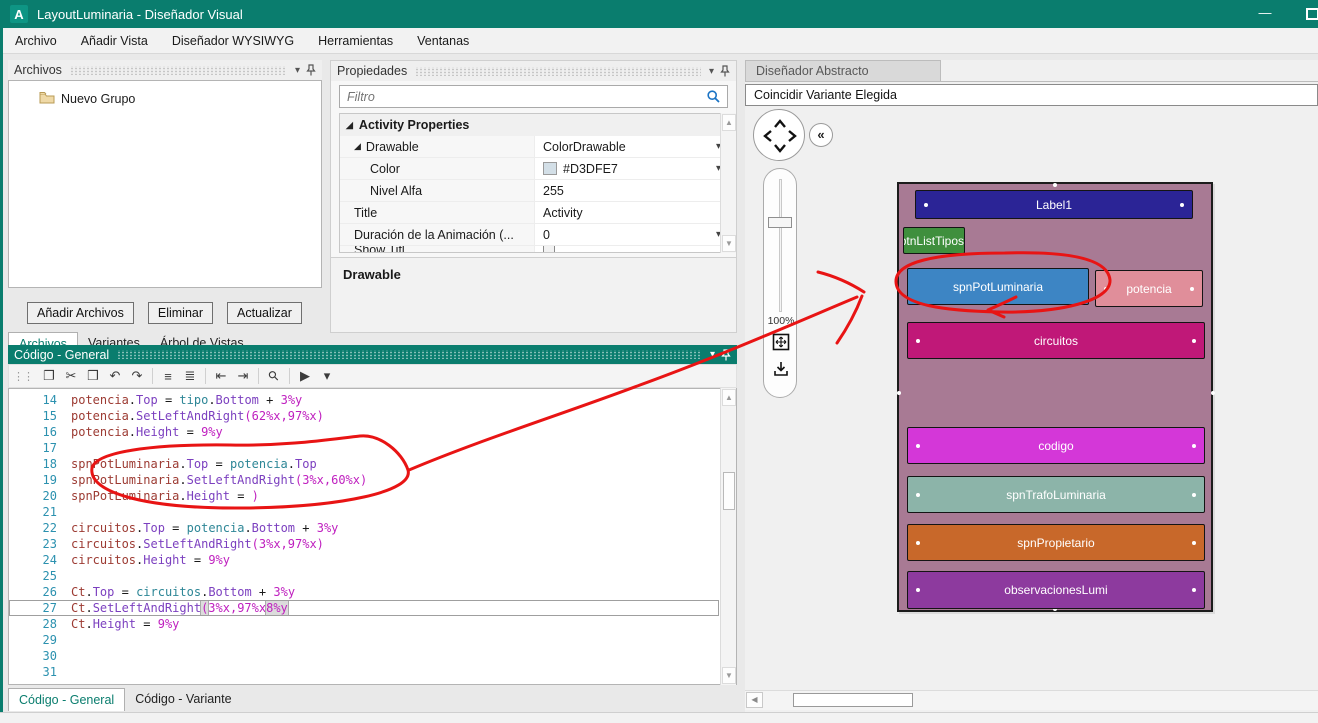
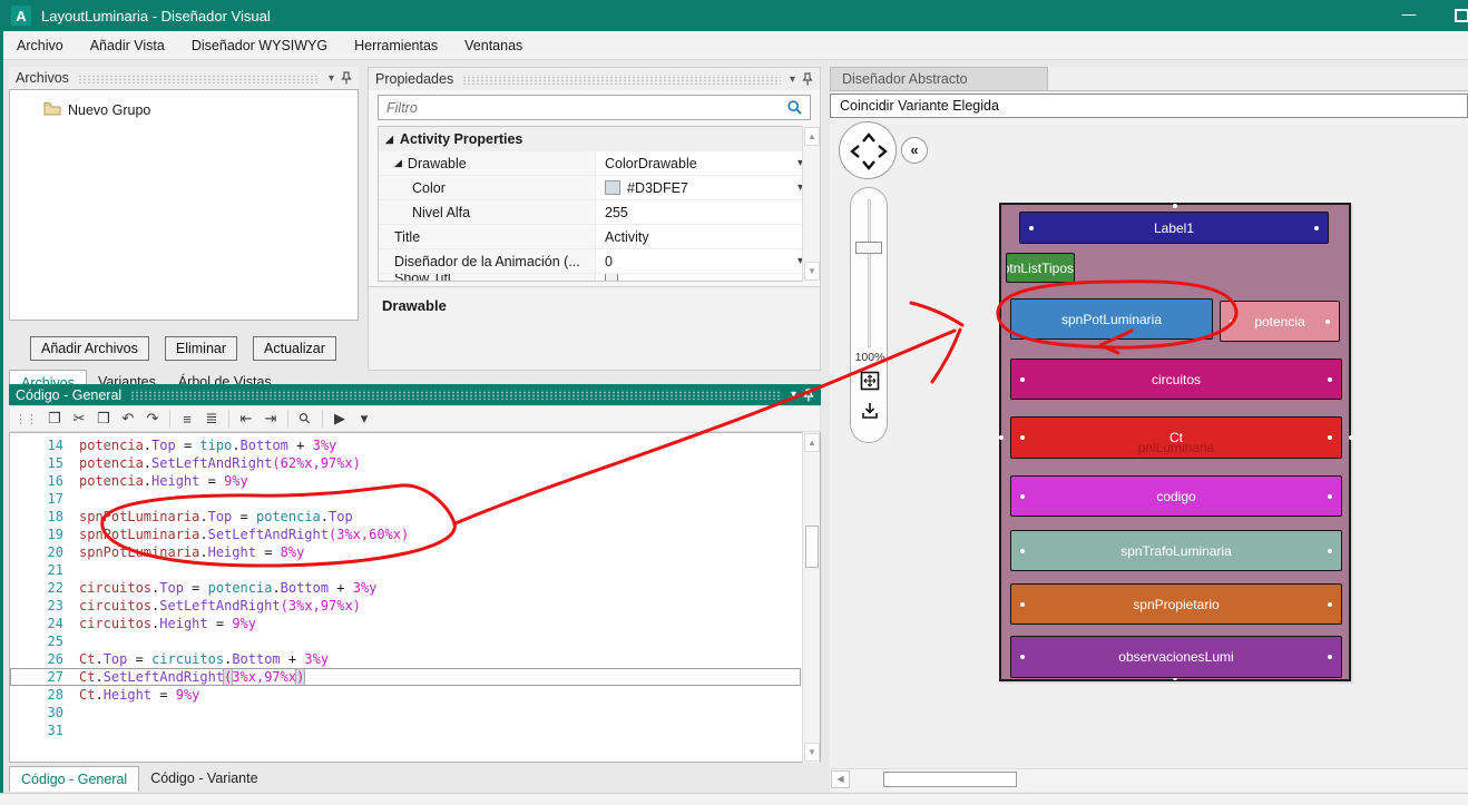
  A
  LayoutLuminaria - Diseñador Visual
  —
  Archivo
  Añadir Vista
  Diseñador WYSIWYG
  Herramientas
  Ventanas
  Archivos
  ▾
  Nuevo Grupo
  Añadir Archivos
  Eliminar
  Actualizar
  Archivos
  Variantes
  Árbol de Vistas
  Propiedades
  ▾
  Filtro
  ◢
  Activity Properties
  ◢
  Drawable
  ColorDrawable
  ▾
  Color
  #D3DFE7
  ▾
  Nivel Alfa
  255
  Title
  Activity
- Duración de la Animación (...
+ Diseñador de la Animación (...
  0
  ▾
  Show Titl
  ▲
  ▼
  Drawable
  Código - General
  ▾
  ⋮⋮
  ❐
  ✂
  ❒
  ↶
  ↷
  ≡
  ≣
  ⇤
  ⇥
  ▶
  ▾
  14
  potencia.Top = tipo.Bottom + 3%y
  15
  potencia.SetLeftAndRight(62%x,97%x)
  16
  potencia.Height = 9%y
  17
  18
  spnPotLuminaria.Top = potencia.Top
  19
  spnotLuminaria.SetLeftAndRight(3%x,60%x)
  20
- spnPotLminaria.Height = )
+ spnPotLminaria.Height = 8%y
  21
  22
  circuitos.Top = potencia.Bottom + 3%y
  23
  circuitos.SetLeftAndRight(3%x,97%x)
  24
  circuitos.Height = 9%y
  25
  26
  Ct.Top = circuitos.Bottom + 3%y
  27
- Ct.SetLeftAndRight(3%x,97%x8%y
+ Ct.SetLeftAndRight(3%x,97%x)
  28
  Ct.Height = 9%y
- 29
  30
  31
  ▲
  ▼
  Código - General
  Código - Variante
  Diseñador Abstracto
  Coincidir Variante Elegida
  «
  100%
  Label1
  btnListTipos
  spnPotLuminaria
  potencia
  circuitos
+ pnlLuminaria
+ Ct
  codigo
  spnTrafoLuminaria
  spnPropietario
  observacionesLumi
  ◀
